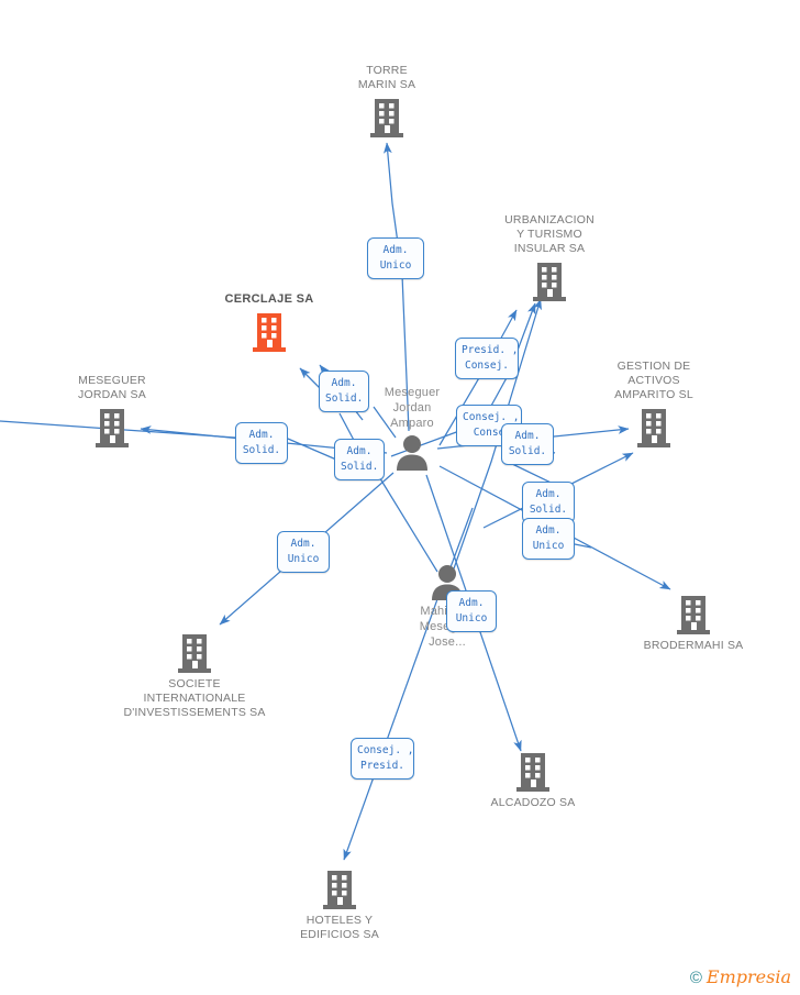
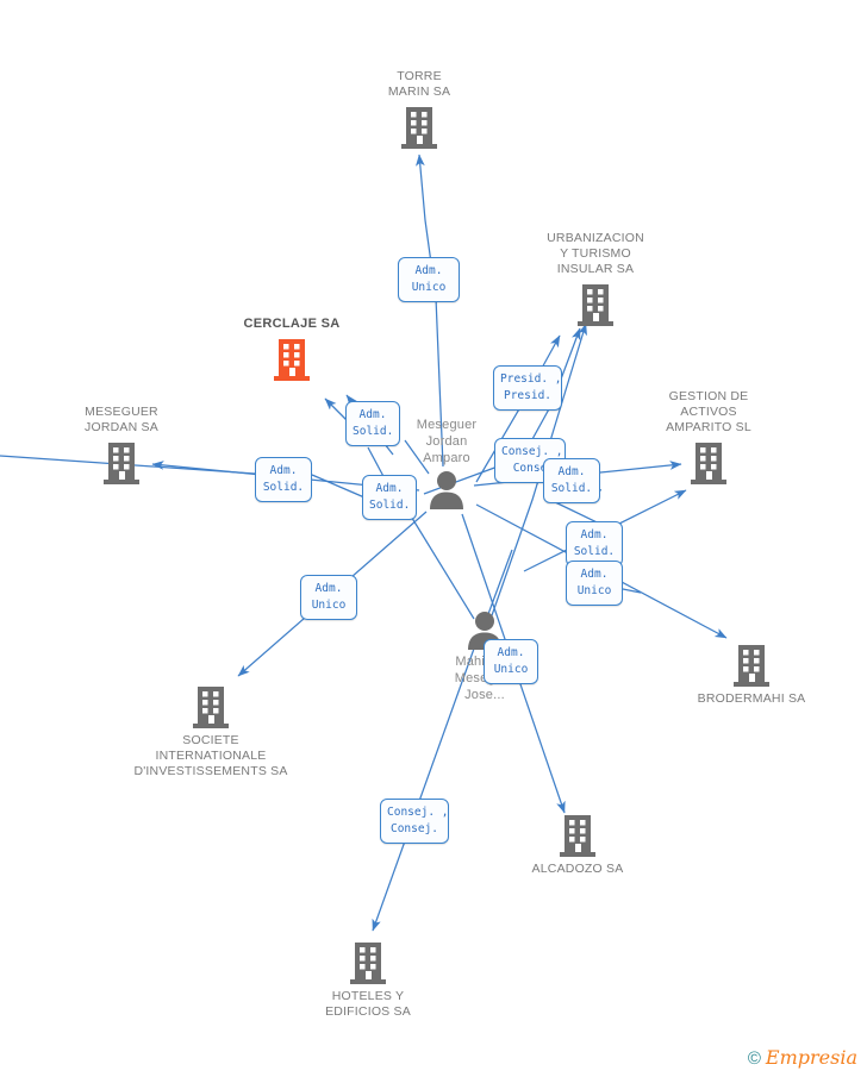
  TORRE
  MARIN SA
  URBANIZACION
  Y TURISMO
  INSULAR SA
  CERCLAJE SA
  MESEGUER
  JORDAN SA
  GESTION DE
  ACTIVOS
  AMPARITO SL
  BRODERMAHI SA
  SOCIETE
  INTERNATIONALE
  D'INVESTISSEMENTS SA
  ALCADOZO SA
  HOTELES Y
  EDIFICIOS SA
  Meseguer
  Jordan
  Amparo
  Jose...
  Adm.
  Unico
  Presid. ,
- Consej.
+ Presid.
  Adm.
  Solid.
  Adm.
  Solid.
  Consej. ,
  Cons
  Adm.
  Solid.
  Adm.
  Solid.
  Adm.
  Solid.
  Adm.
  Unico
  Adm.
  Unico
  Adm.
  Unico
  Consej. ,
- Presid.
+ Consej.
  ©
  Empresia
